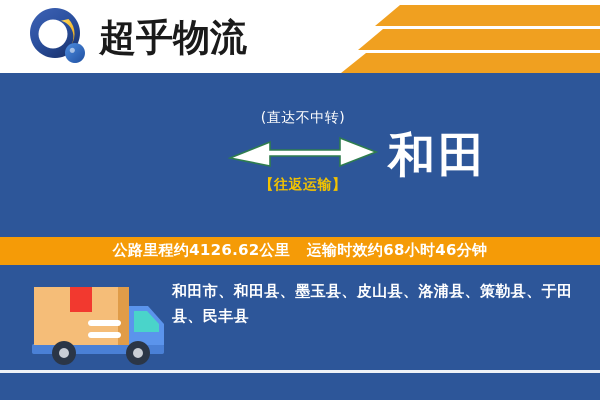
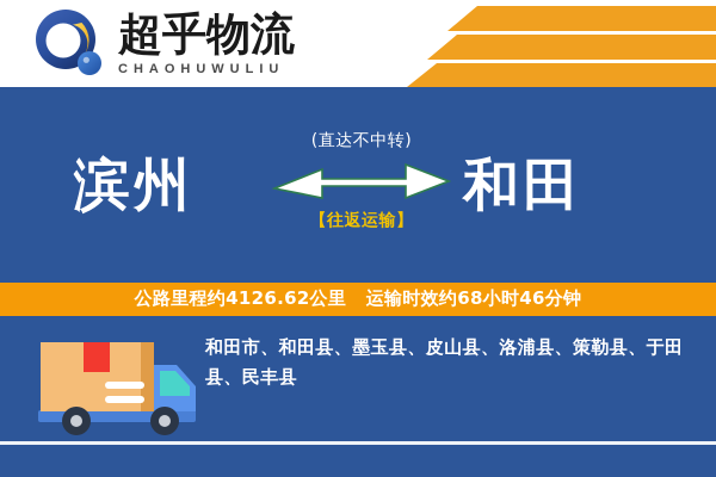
  超乎物流
+ CHAOHUWULIU
+ 滨州
  (直达不中转)
  【往返运输】
  和田
  公路里程约4126.62公里 运输时效约68小时46分钟
  和田市、和田县、墨玉县、皮山县、洛浦县、策勒县、于田县、民丰县
